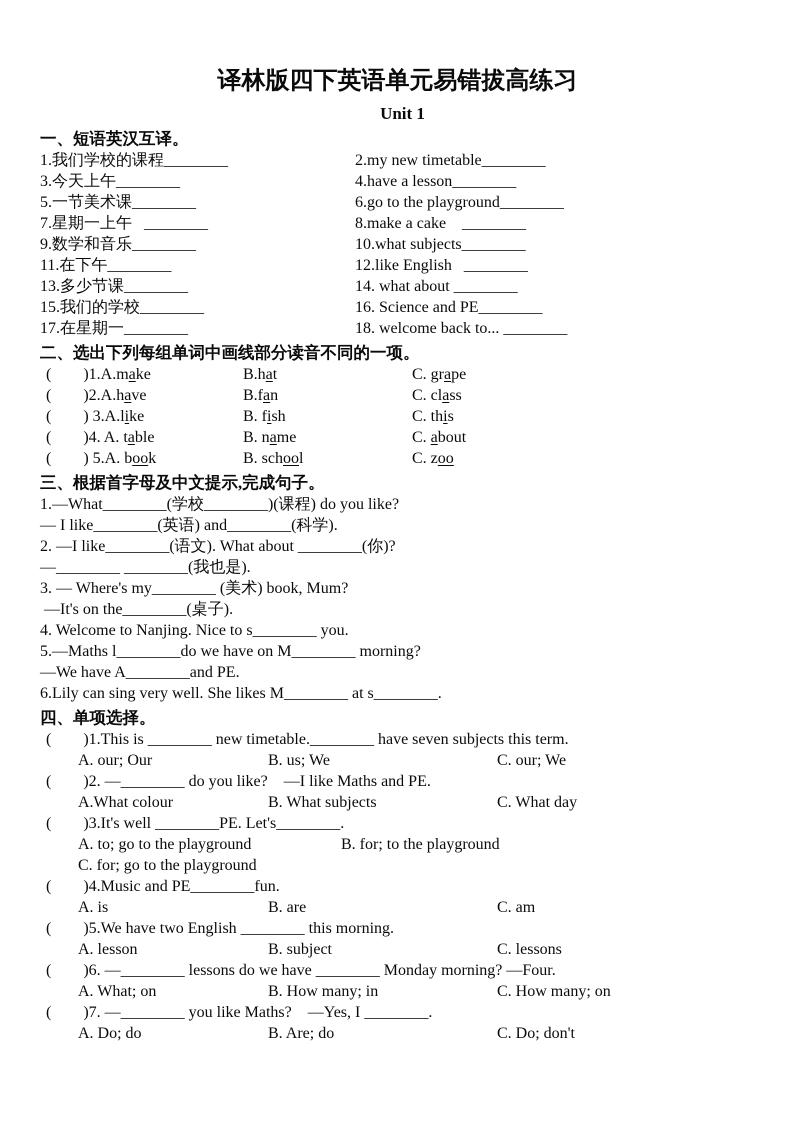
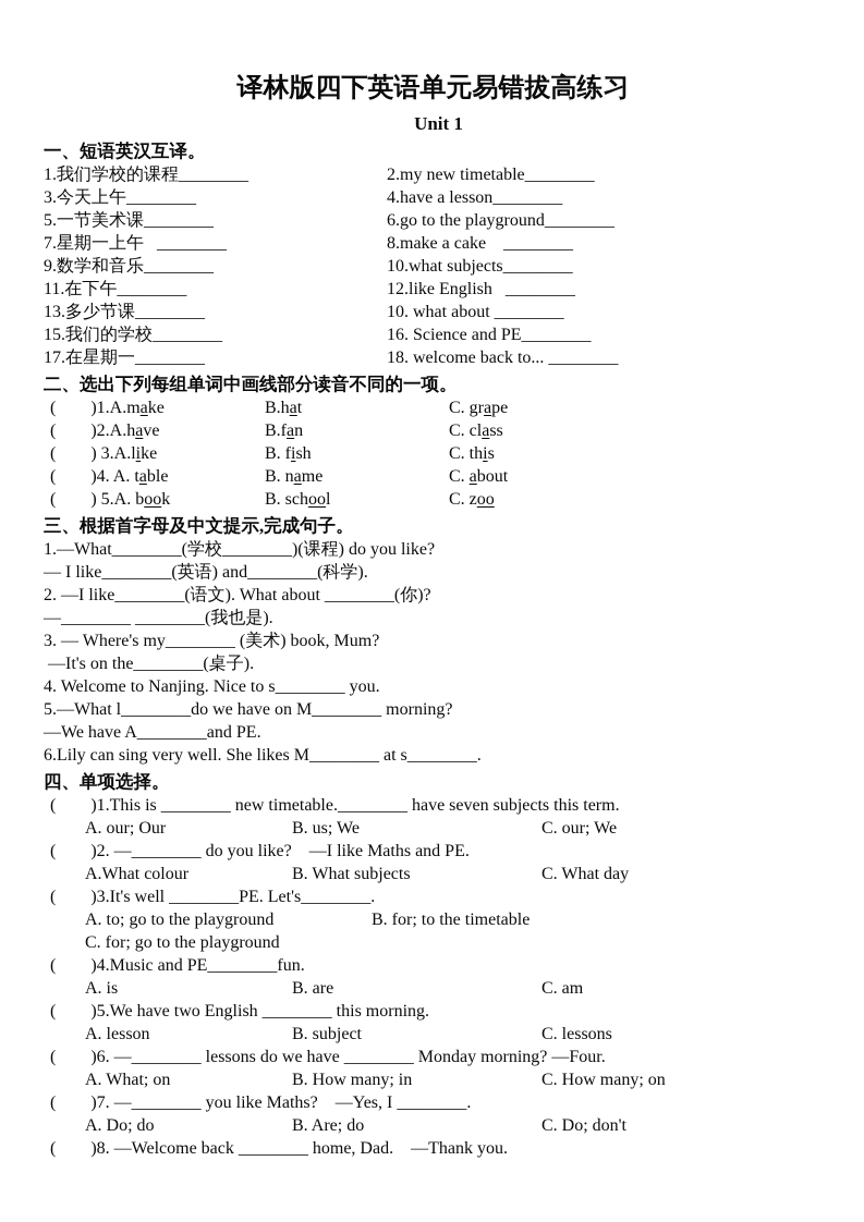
  译林版四下英语单元易错拔高练习
  Unit 1
  一、短语英汉互译。
  1.我们学校的课程________
  2.my new timetable________
  3.今天上午________
  4.have a lesson________
  5.一节美术课________
  6.go to the playground________
  7.星期一上午 ________
  8.make a cake ________
  9.数学和音乐________
  10.what subjects________
  11.在下午________
  12.like English ________
  13.多少节课________
- 14. what about ________
+ 10. what about ________
  15.我们的学校________
  16. Science and PE________
  17.在星期一________
  18. welcome back to... ________
  二、选出下列每组单词中画线部分读音不同的一项。
  ( )1.A.make
  B.hat
  C. grape
  ( )2.A.have
  B.fan
  C. class
  ( ) 3.A.like
  B. fish
  C. this
  ( )4. A. table
  B. name
  C. about
  ( ) 5.A. book
  B. school
  C. zoo
  三、根据首字母及中文提示,完成句子。
  1.—What________(学校________)(课程) do you like?
  — I like________(英语) and________(科学).
  2. —I like________(语文). What about ________(你)?
  —________ ________(我也是).
  3. — Where's my________ (美术) book, Mum?
  —It's on the________(桌子).
  4. Welcome to Nanjing. Nice to s________ you.
- 5.—Maths l________do we have on M________ morning?
+ 5.—What l________do we have on M________ morning?
  —We have A________and PE.
  6.Lily can sing very well. She likes M________ at s________.
  四、单项选择。
  ( )1.This is ________ new timetable.________ have seven subjects this term.
  A. our; Our
  B. us; We
  C. our; We
  ( )2. —________ do you like? —I like Maths and PE.
  A.What colour
  B. What subjects
  C. What day
  ( )3.It's well ________PE. Let's________.
  A. to; go to the playground
- B. for; to the playground
+ B. for; to the timetable
  C. for; go to the playground
  ( )4.Music and PE________fun.
  A. is
  B. are
  C. am
  ( )5.We have two English ________ this morning.
  A. lesson
  B. subject
  C. lessons
  ( )6. —________ lessons do we have ________ Monday morning? —Four.
  A. What; on
  B. How many; in
  C. How many; on
  ( )7. —________ you like Maths? —Yes, I ________.
  A. Do; do
  B. Are; do
  C. Do; don't
+ ( )8. —Welcome back ________ home, Dad. —Thank you.
